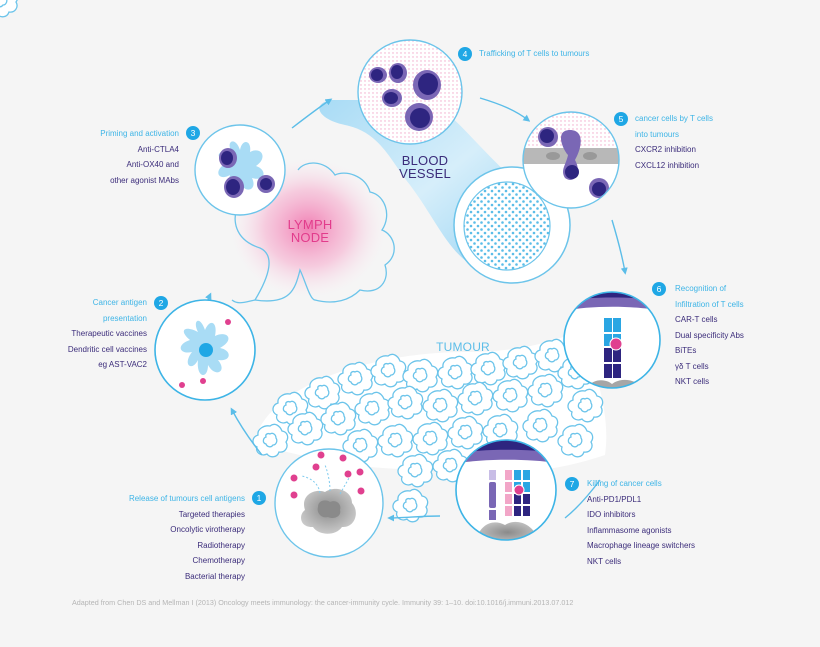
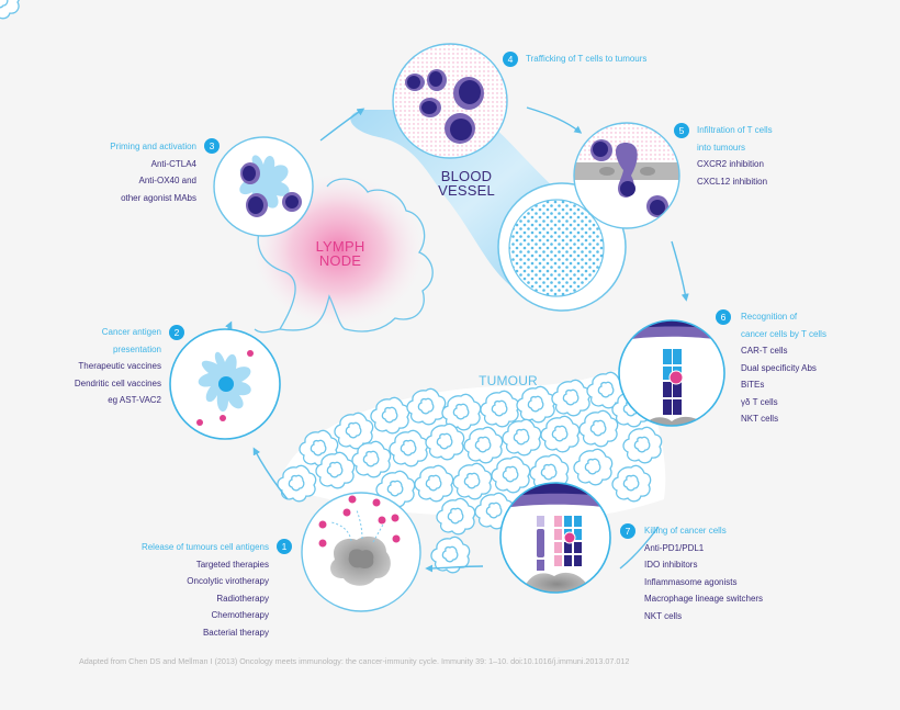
  LYMPH
  NODE
  BLOOD
  VESSEL
  TUMOUR
  1
  Release of tumours cell antigens
  Targeted therapies
  Oncolytic virotherapy
  Radiotherapy
  Chemotherapy
  Bacterial therapy
  2
  Cancer antigen
  presentation
  Therapeutic vaccines
  Dendritic cell vaccines
  eg AST-VAC2
  3
  Priming and activation
  Anti-CTLA4
  Anti-OX40 and
  other agonist MAbs
  4
  Trafficking of T cells to tumours
  5
- cancer cells by T cells
+ Infiltration of T cells
  into tumours
  CXCR2 inhibition
  CXCL12 inhibition
  6
  Recognition of
- Infiltration of T cells
+ cancer cells by T cells
  CAR-T cells
  Dual specificity Abs
  BiTEs
  γδ T cells
  NKT cells
  7
  Killing of cancer cells
  Anti-PD1/PDL1
  IDO inhibitors
  Inflammasome agonists
  Macrophage lineage switchers
  NKT cells
  Adapted from Chen DS and Mellman I (2013) Oncology meets immunology: the cancer-immunity cycle. Immunity 39: 1–10. doi:10.1016/j.immuni.2013.07.012
